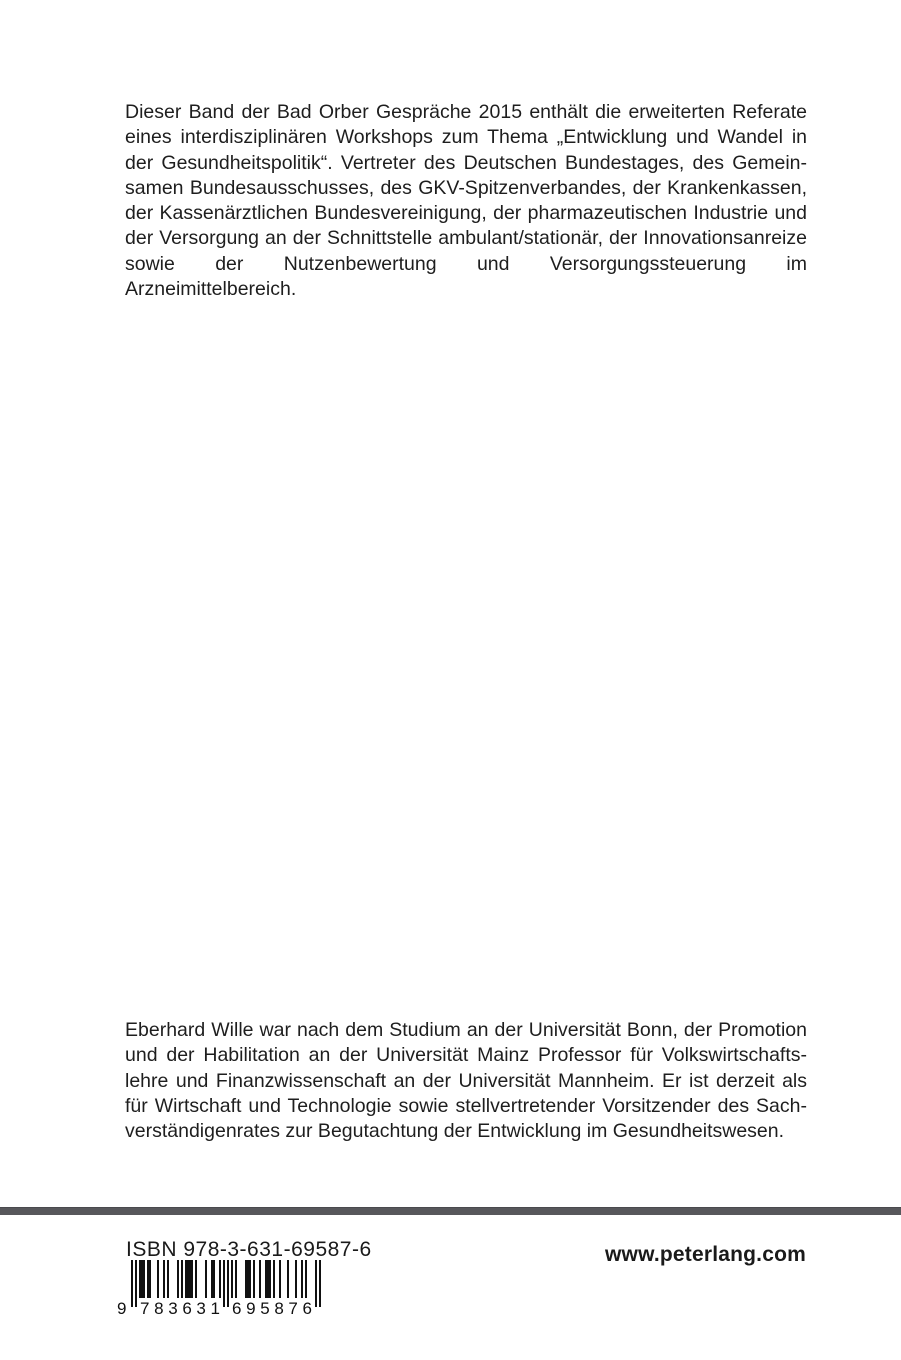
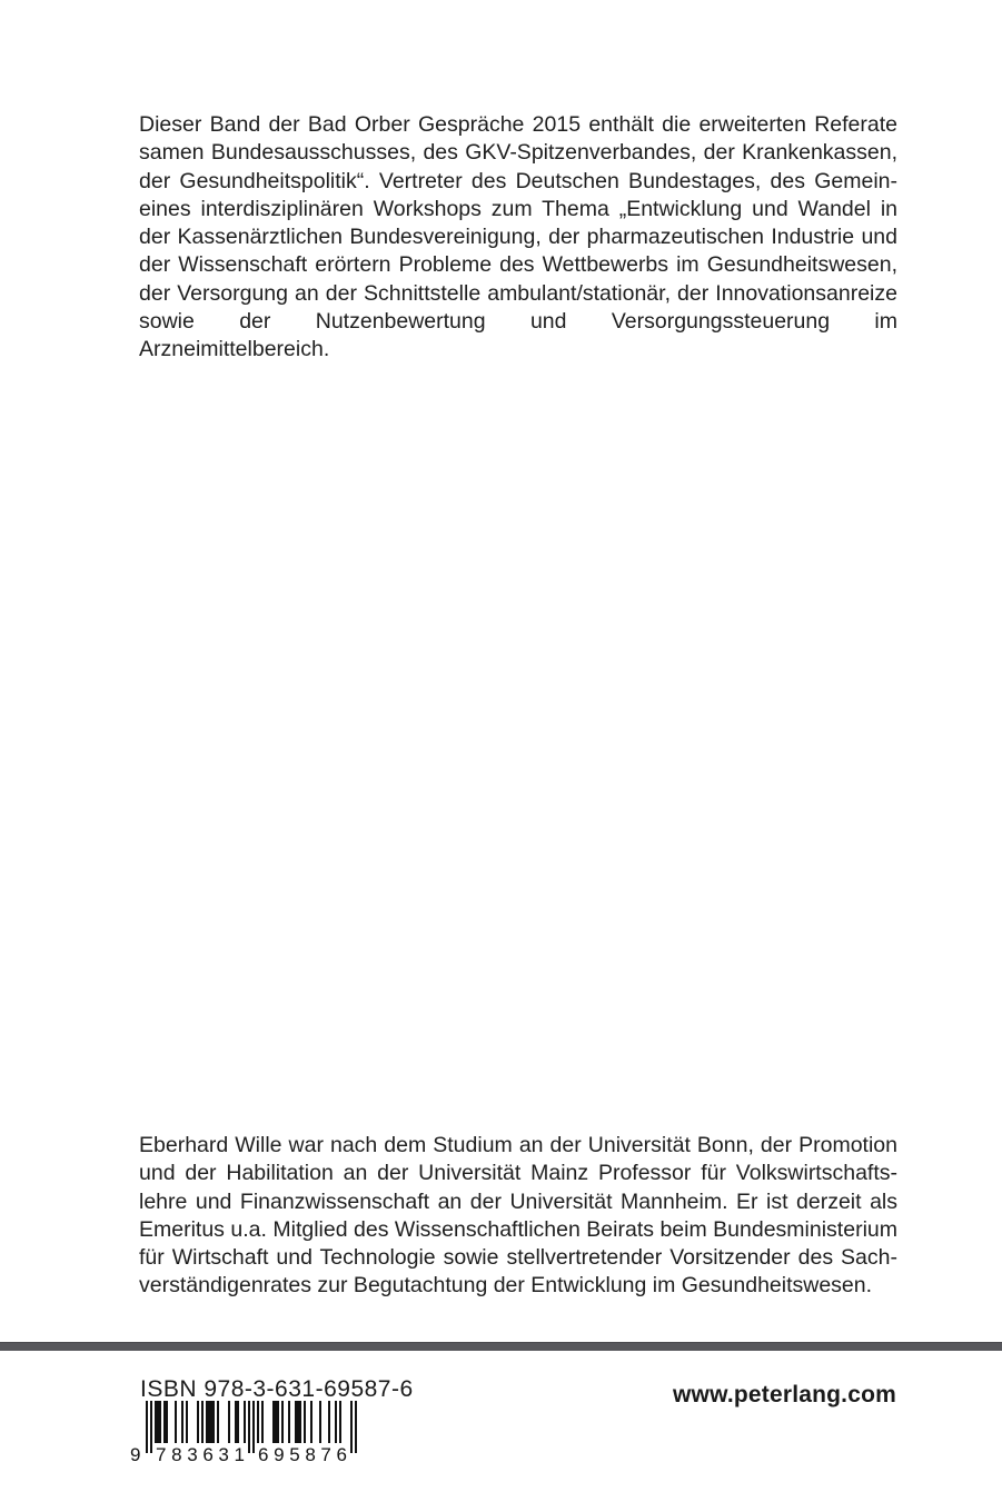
  Dieser Band der Bad Orber Gespräche 2015 enthält die erweiterten Referate
- eines interdisziplinären Workshops zum Thema „Entwicklung und Wandel in
+ samen Bundesausschusses, des GKV-Spitzenverbandes, der Krankenkassen,
  der Gesundheitspolitik“. Vertreter des Deutschen Bundestages, des Gemein-
- samen Bundesausschusses, des GKV-Spitzenverbandes, der Krankenkassen,
+ eines interdisziplinären Workshops zum Thema „Entwicklung und Wandel in
  der Kassenärztlichen Bundesvereinigung, der pharmazeutischen Industrie und
+ der Wissenschaft erörtern Probleme des Wettbewerbs im Gesundheitswesen,
  der Versorgung an der Schnittstelle ambulant/stationär, der Innovationsanreize
  sowie der Nutzenbewertung und Versorgungssteuerung im Arzneimittelbereich.
  Eberhard Wille war nach dem Studium an der Universität Bonn, der Promotion
  und der Habilitation an der Universität Mainz Professor für Volkswirtschafts-
  lehre und Finanzwissenschaft an der Universität Mannheim. Er ist derzeit als
+ Emeritus u.a. Mitglied des Wissenschaftlichen Beirats beim Bundesministerium
  für Wirtschaft und Technologie sowie stellvertretender Vorsitzender des Sach-
  verständigenrates zur Begutachtung der Entwicklung im Gesundheitswesen.
  ISBN 978-3-631-69587-6
  9
  783631
  695876
  www.peterlang.com
